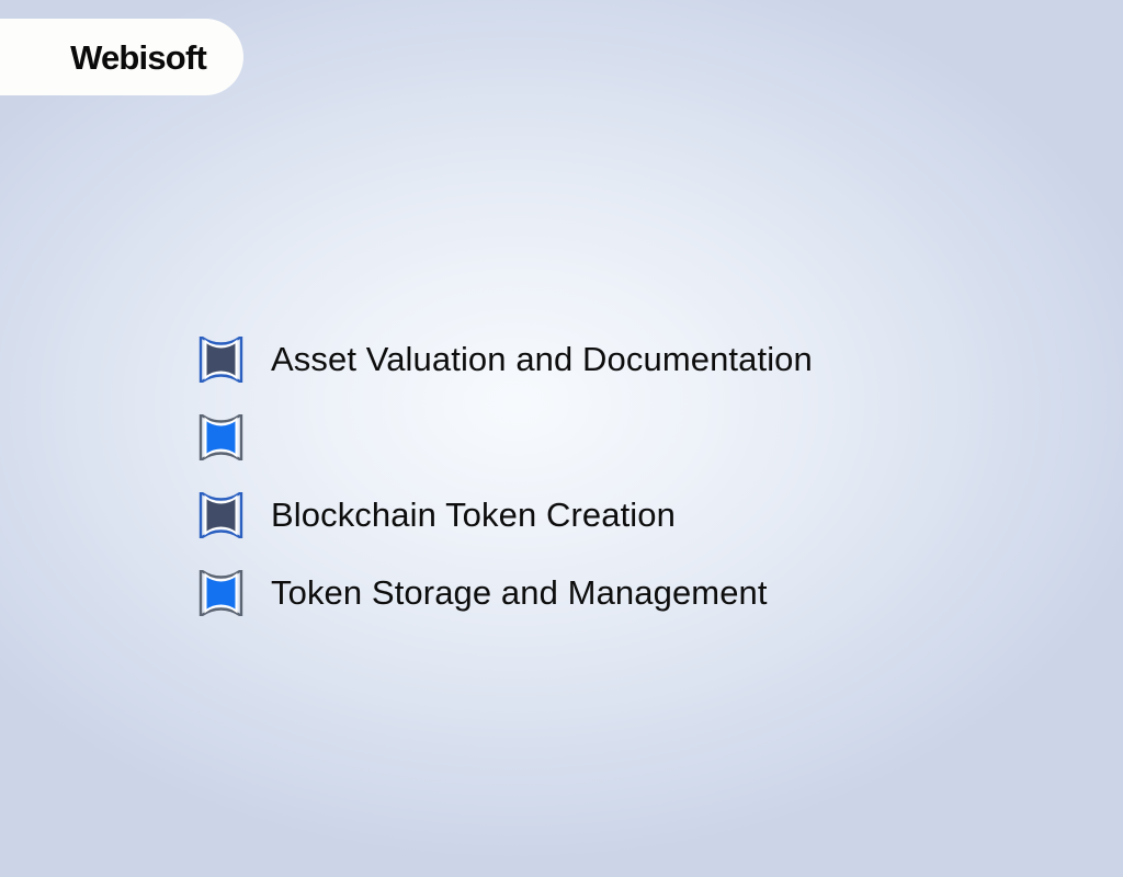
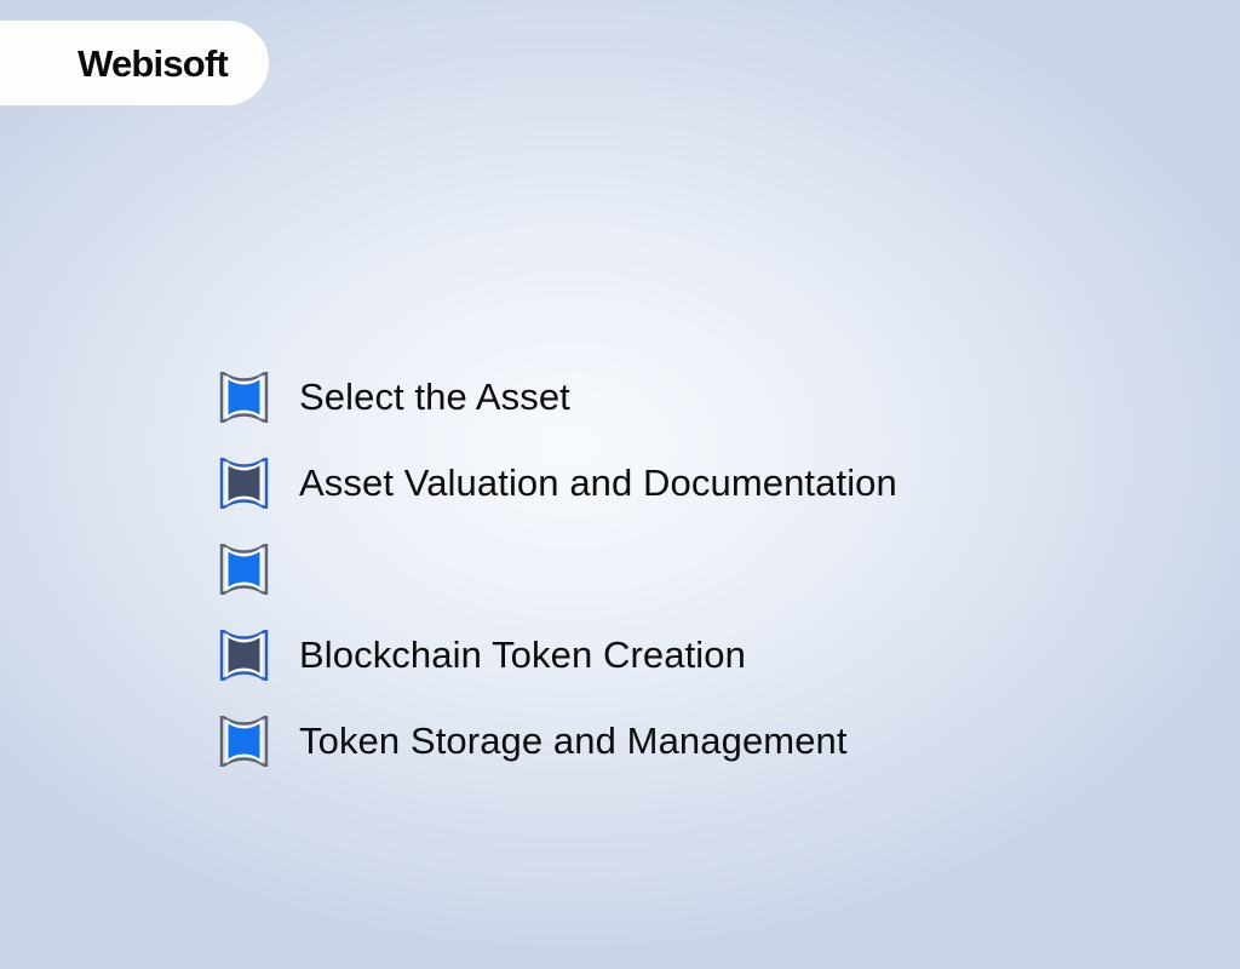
  Webisoft
+ Select the Asset
  Asset Valuation and Documentation
  Blockchain Token Creation
  Token Storage and Management
